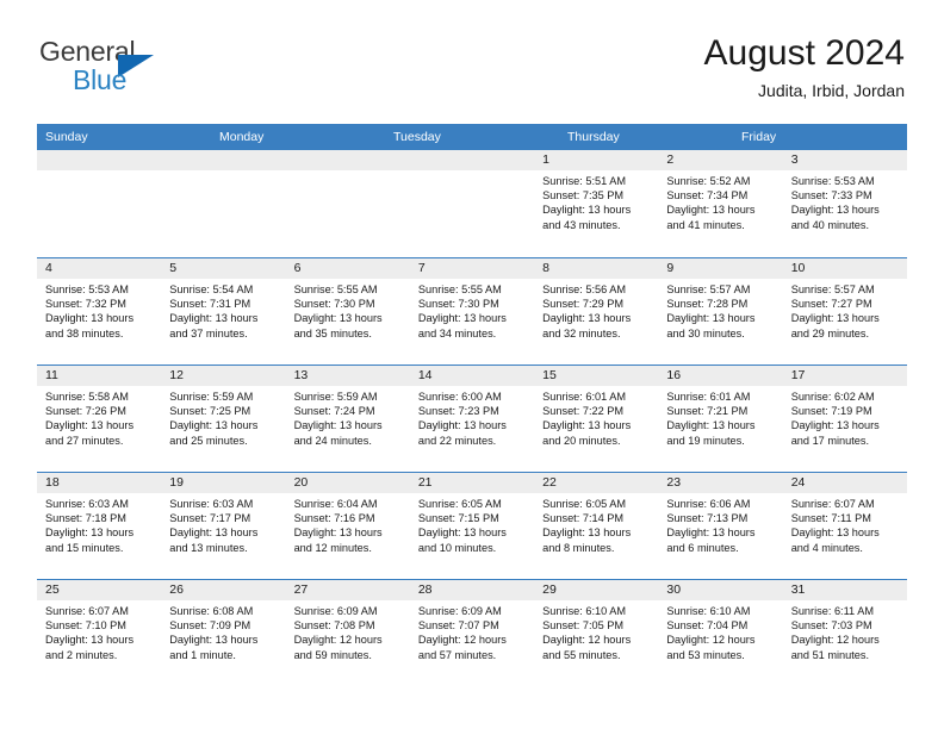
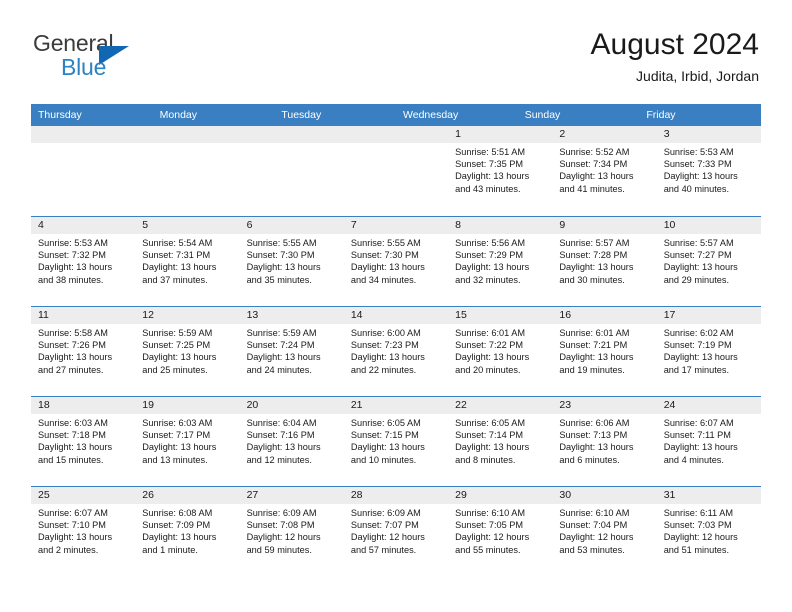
  General
  Blue
  August 2024
  Judita, Irbid, Jordan
- Sunday
+ Thursday
  Monday
  Tuesday
+ Wednesday
- Thursday
+ Sunday
  Friday
  1
  Sunrise: 5:51 AM
  Sunset: 7:35 PM
  Daylight: 13 hours
  and 43 minutes.
  2
  Sunrise: 5:52 AM
  Sunset: 7:34 PM
  Daylight: 13 hours
  and 41 minutes.
  3
  Sunrise: 5:53 AM
  Sunset: 7:33 PM
  Daylight: 13 hours
  and 40 minutes.
  4
  Sunrise: 5:53 AM
  Sunset: 7:32 PM
  Daylight: 13 hours
  and 38 minutes.
  5
  Sunrise: 5:54 AM
  Sunset: 7:31 PM
  Daylight: 13 hours
  and 37 minutes.
  6
  Sunrise: 5:55 AM
  Sunset: 7:30 PM
  Daylight: 13 hours
  and 35 minutes.
  7
  Sunrise: 5:55 AM
  Sunset: 7:30 PM
  Daylight: 13 hours
  and 34 minutes.
  8
  Sunrise: 5:56 AM
  Sunset: 7:29 PM
  Daylight: 13 hours
  and 32 minutes.
  9
  Sunrise: 5:57 AM
  Sunset: 7:28 PM
  Daylight: 13 hours
  and 30 minutes.
  10
  Sunrise: 5:57 AM
  Sunset: 7:27 PM
  Daylight: 13 hours
  and 29 minutes.
  11
  Sunrise: 5:58 AM
  Sunset: 7:26 PM
  Daylight: 13 hours
  and 27 minutes.
  12
  Sunrise: 5:59 AM
  Sunset: 7:25 PM
  Daylight: 13 hours
  and 25 minutes.
  13
  Sunrise: 5:59 AM
  Sunset: 7:24 PM
  Daylight: 13 hours
  and 24 minutes.
  14
  Sunrise: 6:00 AM
  Sunset: 7:23 PM
  Daylight: 13 hours
  and 22 minutes.
  15
  Sunrise: 6:01 AM
  Sunset: 7:22 PM
  Daylight: 13 hours
  and 20 minutes.
  16
  Sunrise: 6:01 AM
  Sunset: 7:21 PM
  Daylight: 13 hours
  and 19 minutes.
  17
  Sunrise: 6:02 AM
  Sunset: 7:19 PM
  Daylight: 13 hours
  and 17 minutes.
  18
  Sunrise: 6:03 AM
  Sunset: 7:18 PM
  Daylight: 13 hours
  and 15 minutes.
  19
  Sunrise: 6:03 AM
  Sunset: 7:17 PM
  Daylight: 13 hours
  and 13 minutes.
  20
  Sunrise: 6:04 AM
  Sunset: 7:16 PM
  Daylight: 13 hours
  and 12 minutes.
  21
  Sunrise: 6:05 AM
  Sunset: 7:15 PM
  Daylight: 13 hours
  and 10 minutes.
  22
  Sunrise: 6:05 AM
  Sunset: 7:14 PM
  Daylight: 13 hours
  and 8 minutes.
  23
  Sunrise: 6:06 AM
  Sunset: 7:13 PM
  Daylight: 13 hours
  and 6 minutes.
  24
  Sunrise: 6:07 AM
  Sunset: 7:11 PM
  Daylight: 13 hours
  and 4 minutes.
  25
  Sunrise: 6:07 AM
  Sunset: 7:10 PM
  Daylight: 13 hours
  and 2 minutes.
  26
  Sunrise: 6:08 AM
  Sunset: 7:09 PM
  Daylight: 13 hours
  and 1 minute.
  27
  Sunrise: 6:09 AM
  Sunset: 7:08 PM
  Daylight: 12 hours
  and 59 minutes.
  28
  Sunrise: 6:09 AM
  Sunset: 7:07 PM
  Daylight: 12 hours
  and 57 minutes.
  29
  Sunrise: 6:10 AM
  Sunset: 7:05 PM
  Daylight: 12 hours
  and 55 minutes.
  30
  Sunrise: 6:10 AM
  Sunset: 7:04 PM
  Daylight: 12 hours
  and 53 minutes.
  31
  Sunrise: 6:11 AM
  Sunset: 7:03 PM
  Daylight: 12 hours
  and 51 minutes.
